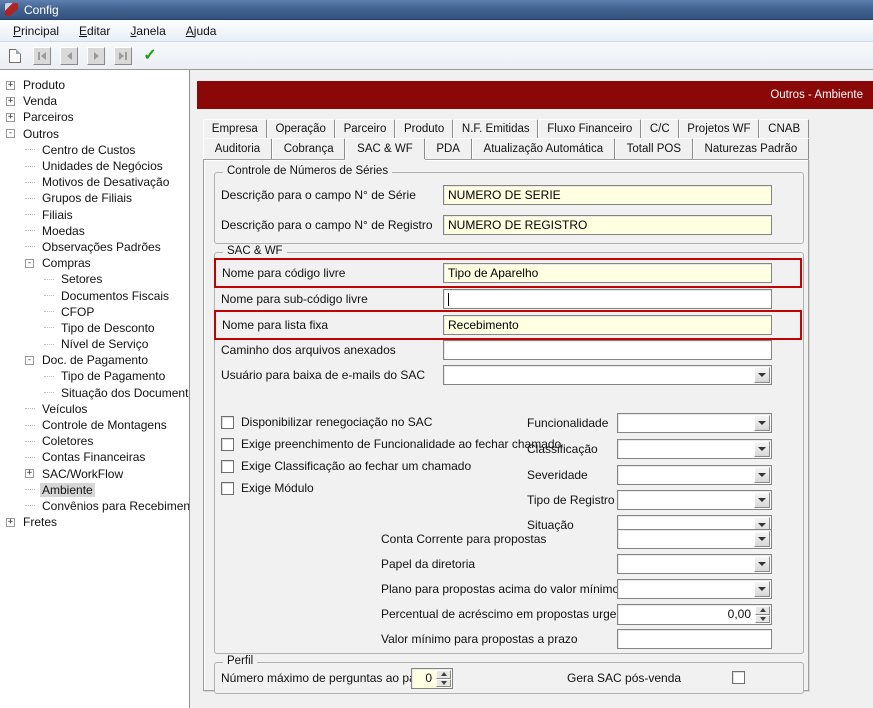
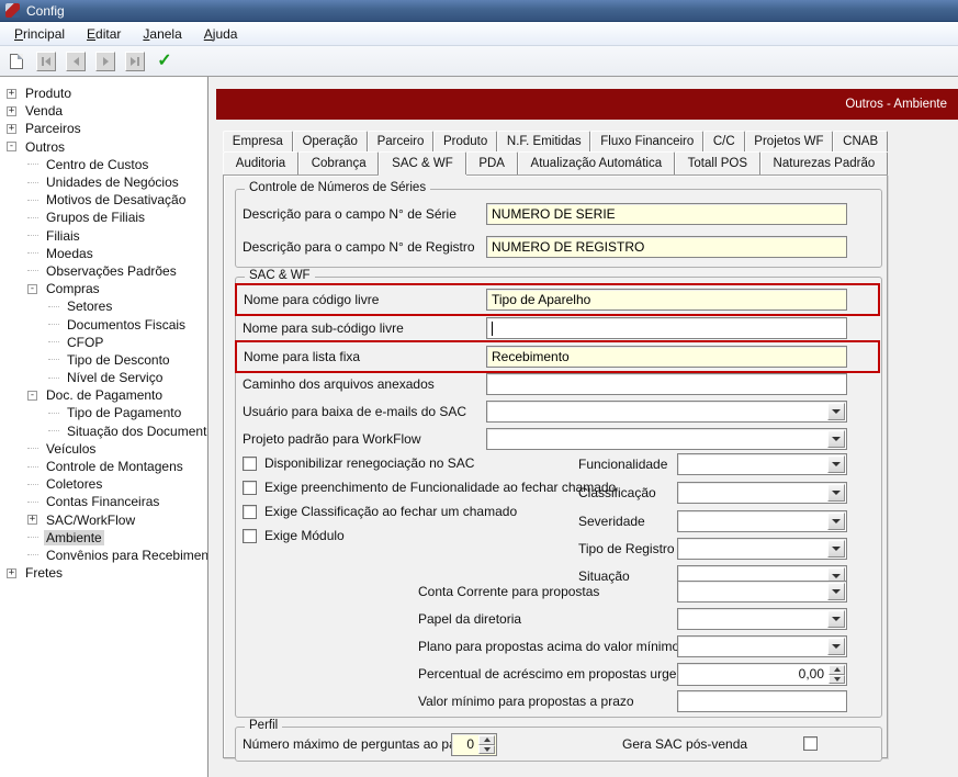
  Config
  Principal
  Editar
  Janela
  Ajuda
  ✓
  +
  Produto
  +
  Venda
  +
  Parceiros
  -
  Outros
  Centro de Custos
  Unidades de Negócios
  Motivos de Desativação
  Grupos de Filiais
  Filiais
  Moedas
  Observações Padrões
  -
  Compras
  Setores
  Documentos Fiscais
  CFOP
  Tipo de Desconto
  Nível de Serviço
  -
  Doc. de Pagamento
  Tipo de Pagamento
  Situação dos Document
  Veículos
  Controle de Montagens
  Coletores
  Contas Financeiras
  +
  SAC/WorkFlow
  Ambiente
  Convênios para Recebimen
  +
  Fretes
  Outros - Ambiente
  Empresa
  Operação
  Parceiro
  Produto
  N.F. Emitidas
  Fluxo Financeiro
  C/C
  Projetos WF
  CNAB
  Auditoria
  Cobrança
  SAC & WF
  PDA
  Atualização Automática
  Totall POS
  Naturezas Padrão
  Controle de Números de Séries
  Descrição para o campo N° de Série
  NUMERO DE SERIE
  Descrição para o campo N° de Registro
  NUMERO DE REGISTRO
  SAC & WF
  Nome para código livre
  Tipo de Aparelho
  Nome para sub-código livre
  Nome para lista fixa
  Recebimento
  Caminho dos arquivos anexados
  Usuário para baixa de e-mails do SAC
+ Projeto padrão para WorkFlow
  Disponibilizar renegociação no SAC
  Exige preenchimento de Funcionalidade ao fechar chamado
  Exige Classificação ao fechar um chamado
  Exige Módulo
  Funcionalidade
  Classificação
  Severidade
  Tipo de Registro
  Situação
  Conta Corrente para propostas
  Papel da diretoria
  Plano para propostas acima do valor mínimo
  Percentual de acréscimo em propostas urge
  0,00
  Valor mínimo para propostas a prazo
  Perfil
  Número máximo de perguntas ao p
  0
  Gera SAC pós-venda
